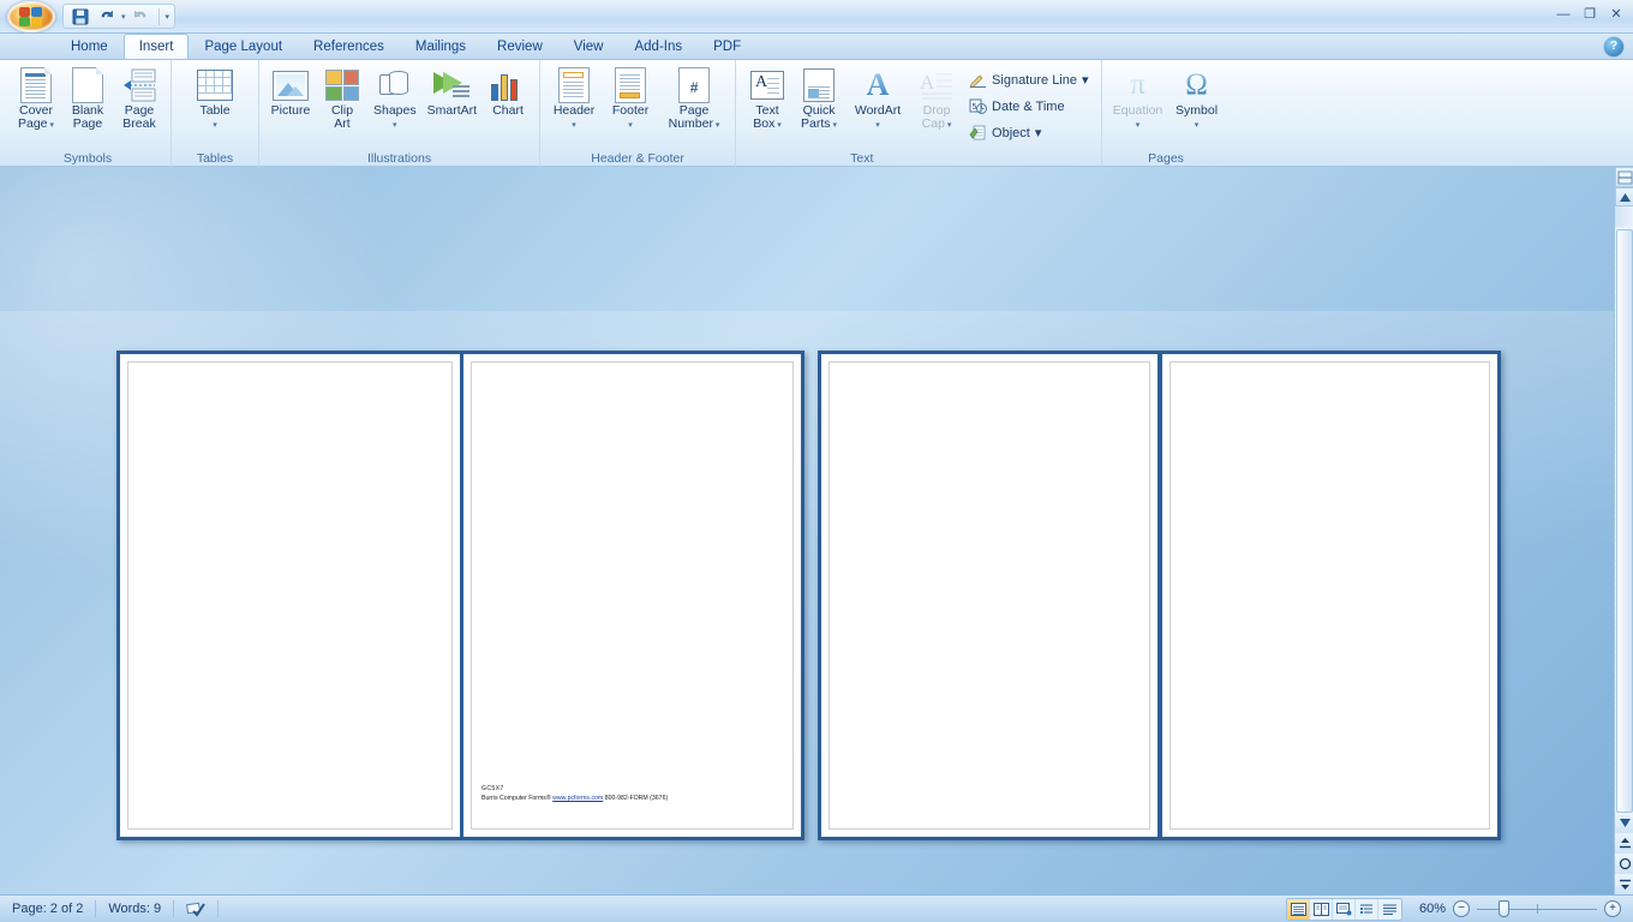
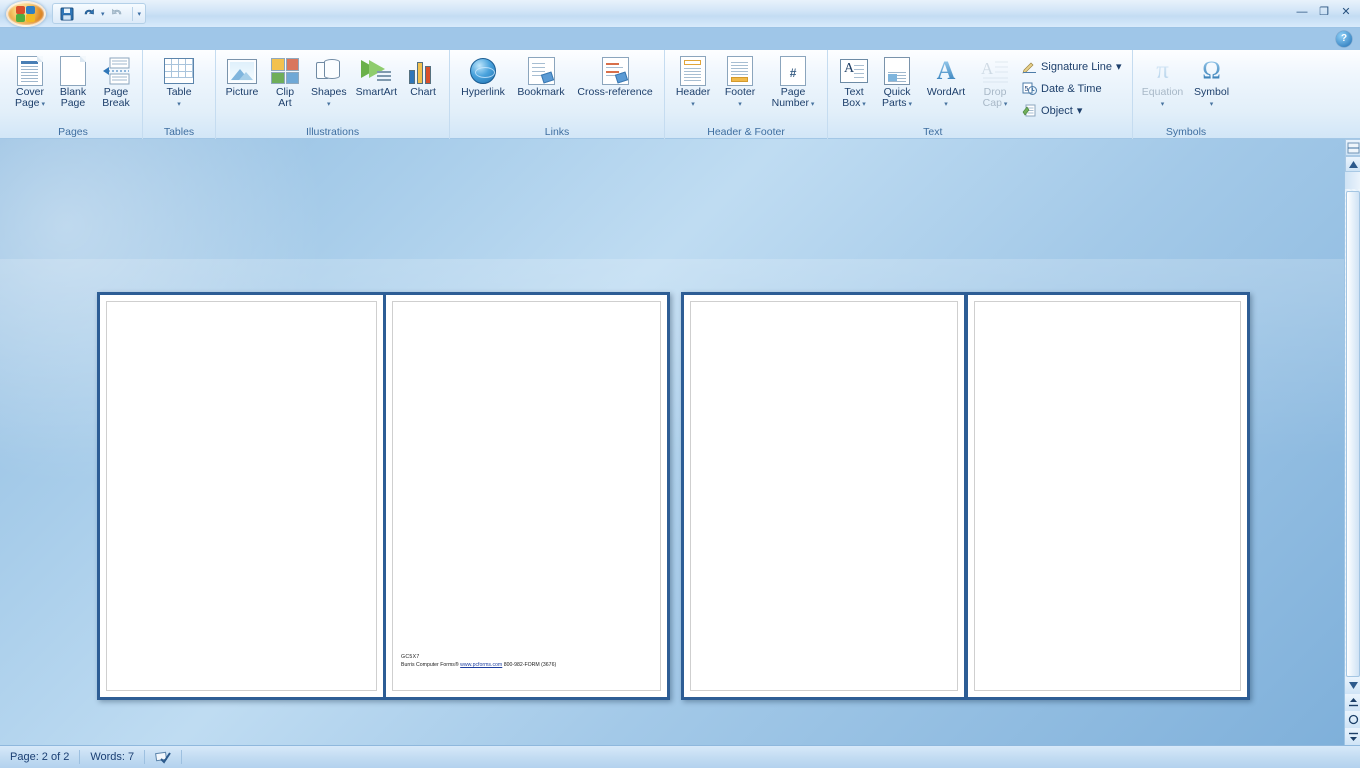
  —
  ❐
  ✕
- Home
- Insert
- Page Layout
- References
- Mailings
- Review
- View
- Add-Ins
- PDF
  ?
  Cover
  Page
  Blank
  Page
  Page
  Break
- Symbols
+ Pages
  Table
  Tables
  Picture
  Clip
  Art
  Shapes
  SmartArt
  Chart
  Illustrations
+ Hyperlink
+ Bookmark
+ Cross-reference
+ Links
  Header
  Footer
  #
  Page
  Number
  Header & Footer
  A
  Text
  Box
  Quick
  Parts
  A
  WordArt
  A
  Drop
  Cap
  Signature Line
  ▾
  Date & Time
  Object
  ▾
  Text
  π
  Equation
  Ω
  Symbol
- Pages
+ Symbols
  Page: 2 of 2
- Words: 9
+ Words: 7
- 60%
- −
- +
